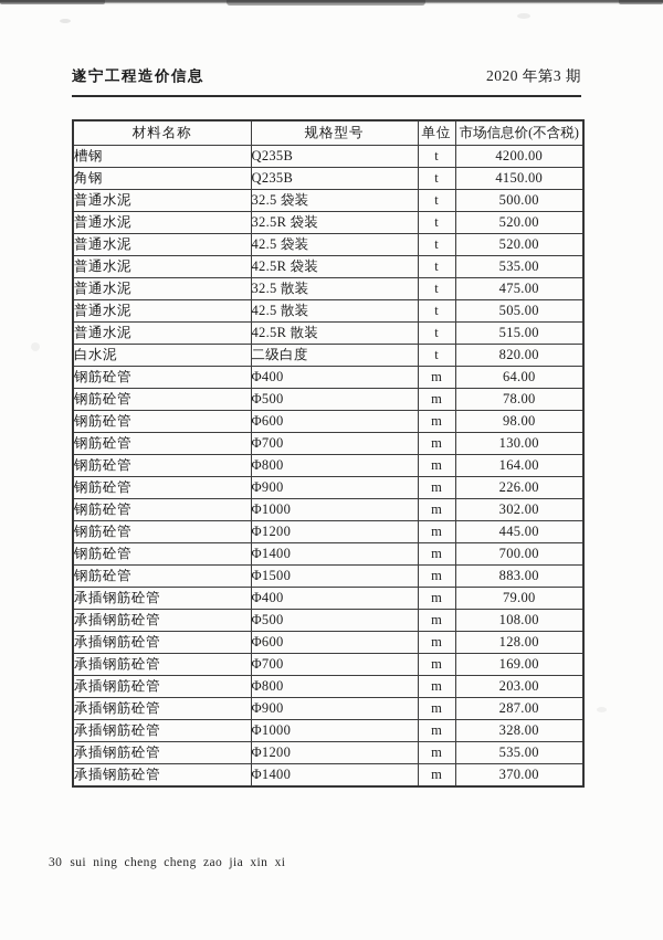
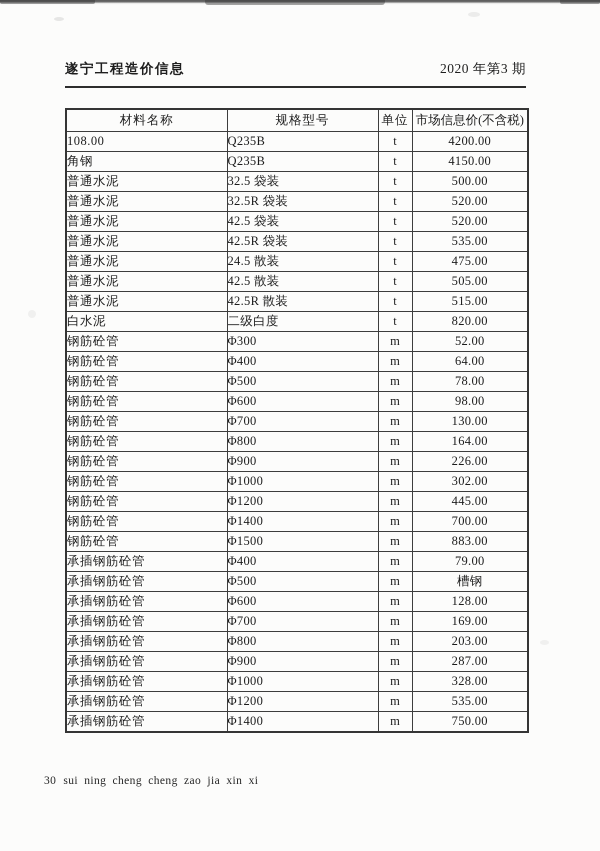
  遂宁工程造价信息
  2020 年第3 期
  材料名称	规格型号	单位	市场信息价(不含税)
- 槽钢	Q235B	t	4200.00
+ 108.00	Q235B	t	4200.00
  角钢	Q235B	t	4150.00
  普通水泥	32.5 袋装	t	500.00
  普通水泥	32.5R 袋装	t	520.00
  普通水泥	42.5 袋装	t	520.00
  普通水泥	42.5R 袋装	t	535.00
- 普通水泥	32.5 散装	t	475.00
+ 普通水泥	24.5 散装	t	475.00
  普通水泥	42.5 散装	t	505.00
  普通水泥	42.5R 散装	t	515.00
  白水泥	二级白度	t	820.00
+ 钢筋砼管	Φ300	m	52.00
  钢筋砼管	Φ400	m	64.00
  钢筋砼管	Φ500	m	78.00
  钢筋砼管	Φ600	m	98.00
  钢筋砼管	Φ700	m	130.00
  钢筋砼管	Φ800	m	164.00
  钢筋砼管	Φ900	m	226.00
  钢筋砼管	Φ1000	m	302.00
  钢筋砼管	Φ1200	m	445.00
  钢筋砼管	Φ1400	m	700.00
  钢筋砼管	Φ1500	m	883.00
  承插钢筋砼管	Φ400	m	79.00
- 承插钢筋砼管	Φ500	m	108.00
+ 承插钢筋砼管	Φ500	m	槽钢
  承插钢筋砼管	Φ600	m	128.00
  承插钢筋砼管	Φ700	m	169.00
  承插钢筋砼管	Φ800	m	203.00
  承插钢筋砼管	Φ900	m	287.00
  承插钢筋砼管	Φ1000	m	328.00
  承插钢筋砼管	Φ1200	m	535.00
- 承插钢筋砼管	Φ1400	m	370.00
+ 承插钢筋砼管	Φ1400	m	750.00
  30 sui ning cheng cheng zao jia xin xi
